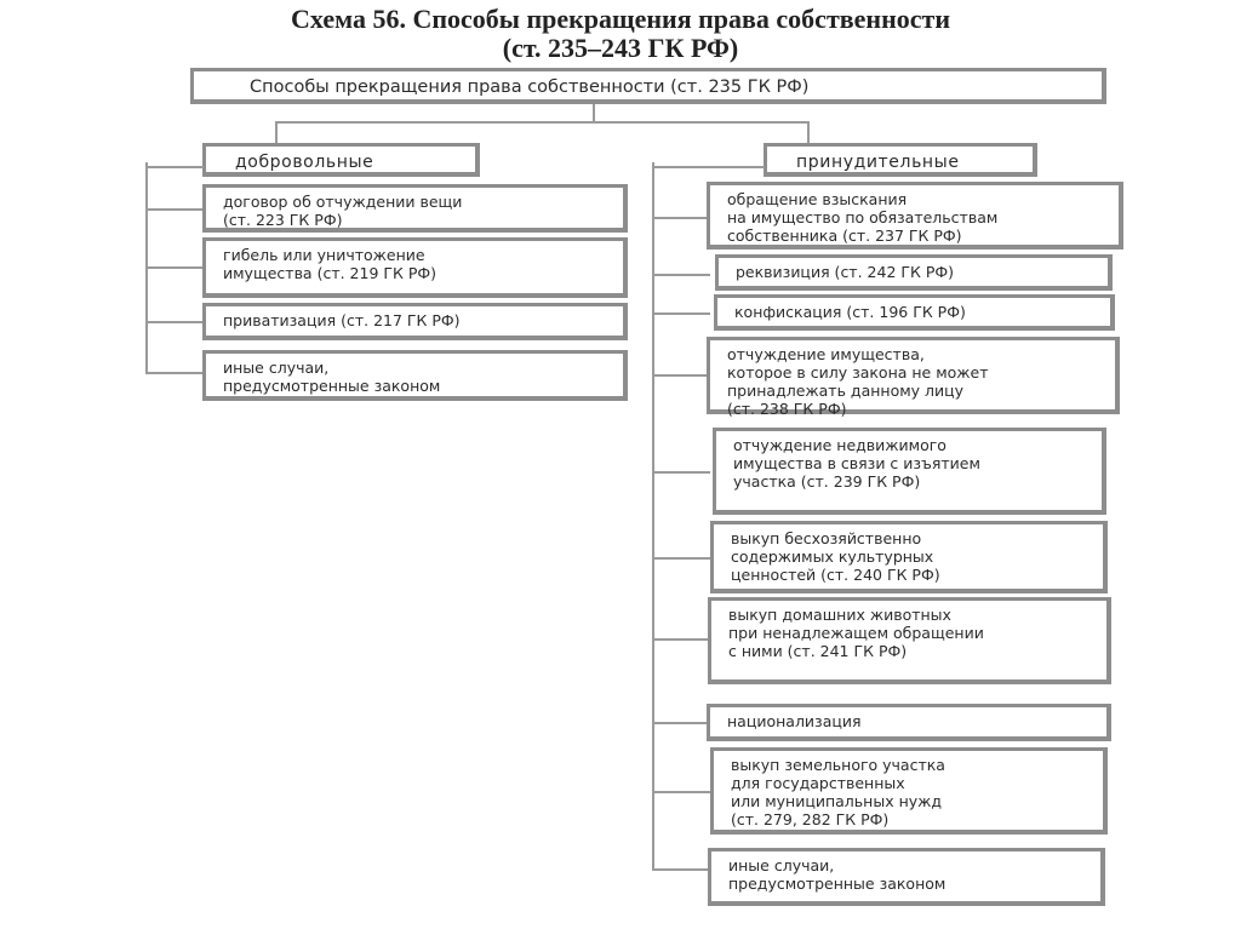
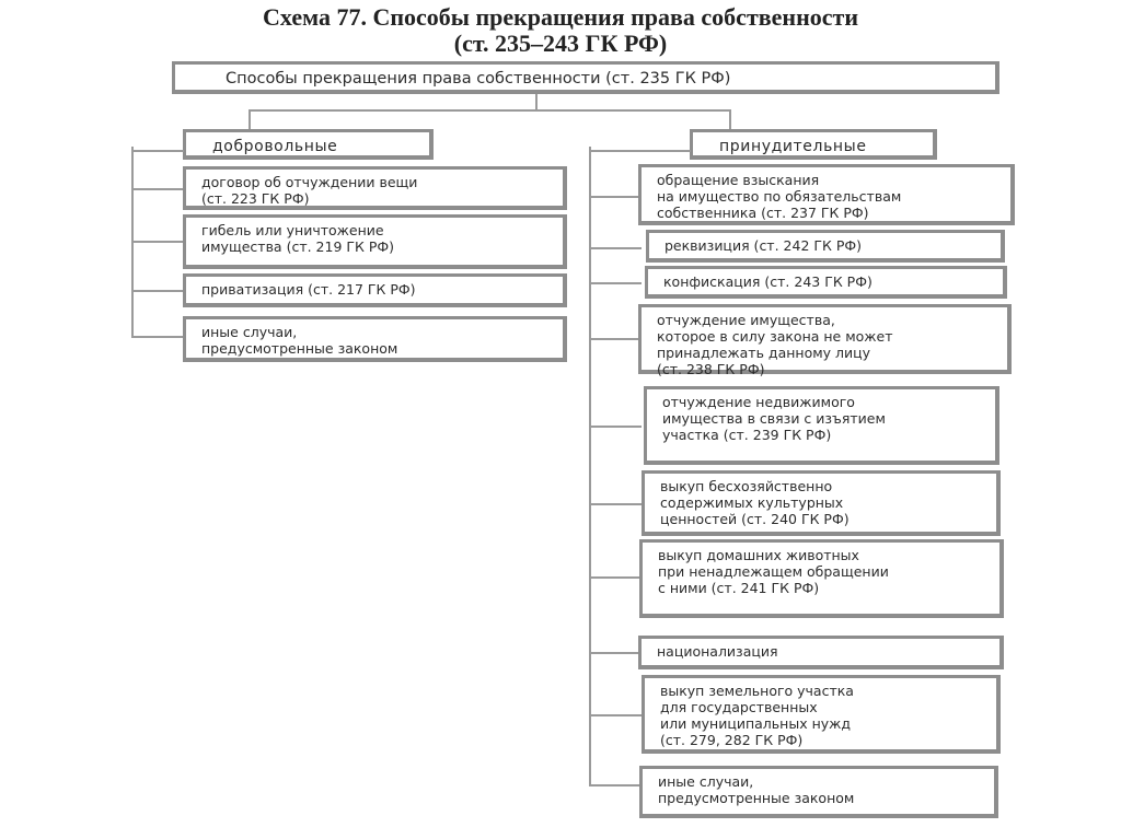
- Схема 56. Способы прекращения права собственности
+ Схема 77. Способы прекращения права собственности
  (ст. 235–243 ГК РФ)
  Способы прекращения права собственности (ст. 235 ГК РФ)
  добровольные
  принудительные
  договор об отчуждении вещи
  (ст. 223 ГК РФ)
  гибель или уничтожение
  имущества (ст. 219 ГК РФ)
  приватизация (ст. 217 ГК РФ)
  иные случаи,
  предусмотренные законом
  обращение взыскания
  на имущество по обязательствам
  собственника (ст. 237 ГК РФ)
  реквизиция (ст. 242 ГК РФ)
- конфискация (ст. 196 ГК РФ)
+ конфискация (ст. 243 ГК РФ)
  отчуждение имущества,
  которое в силу закона не может
  принадлежать данному лицу
  (ст. 238 ГК РФ)
  отчуждение недвижимого
  имущества в связи с изъятием
  участка (ст. 239 ГК РФ)
  выкуп бесхозяйственно
  содержимых культурных
  ценностей (ст. 240 ГК РФ)
  выкуп домашних животных
  при ненадлежащем обращении
  с ними (ст. 241 ГК РФ)
  национализация
  выкуп земельного участка
  для государственных
  или муниципальных нужд
  (ст. 279, 282 ГК РФ)
  иные случаи,
  предусмотренные законом
